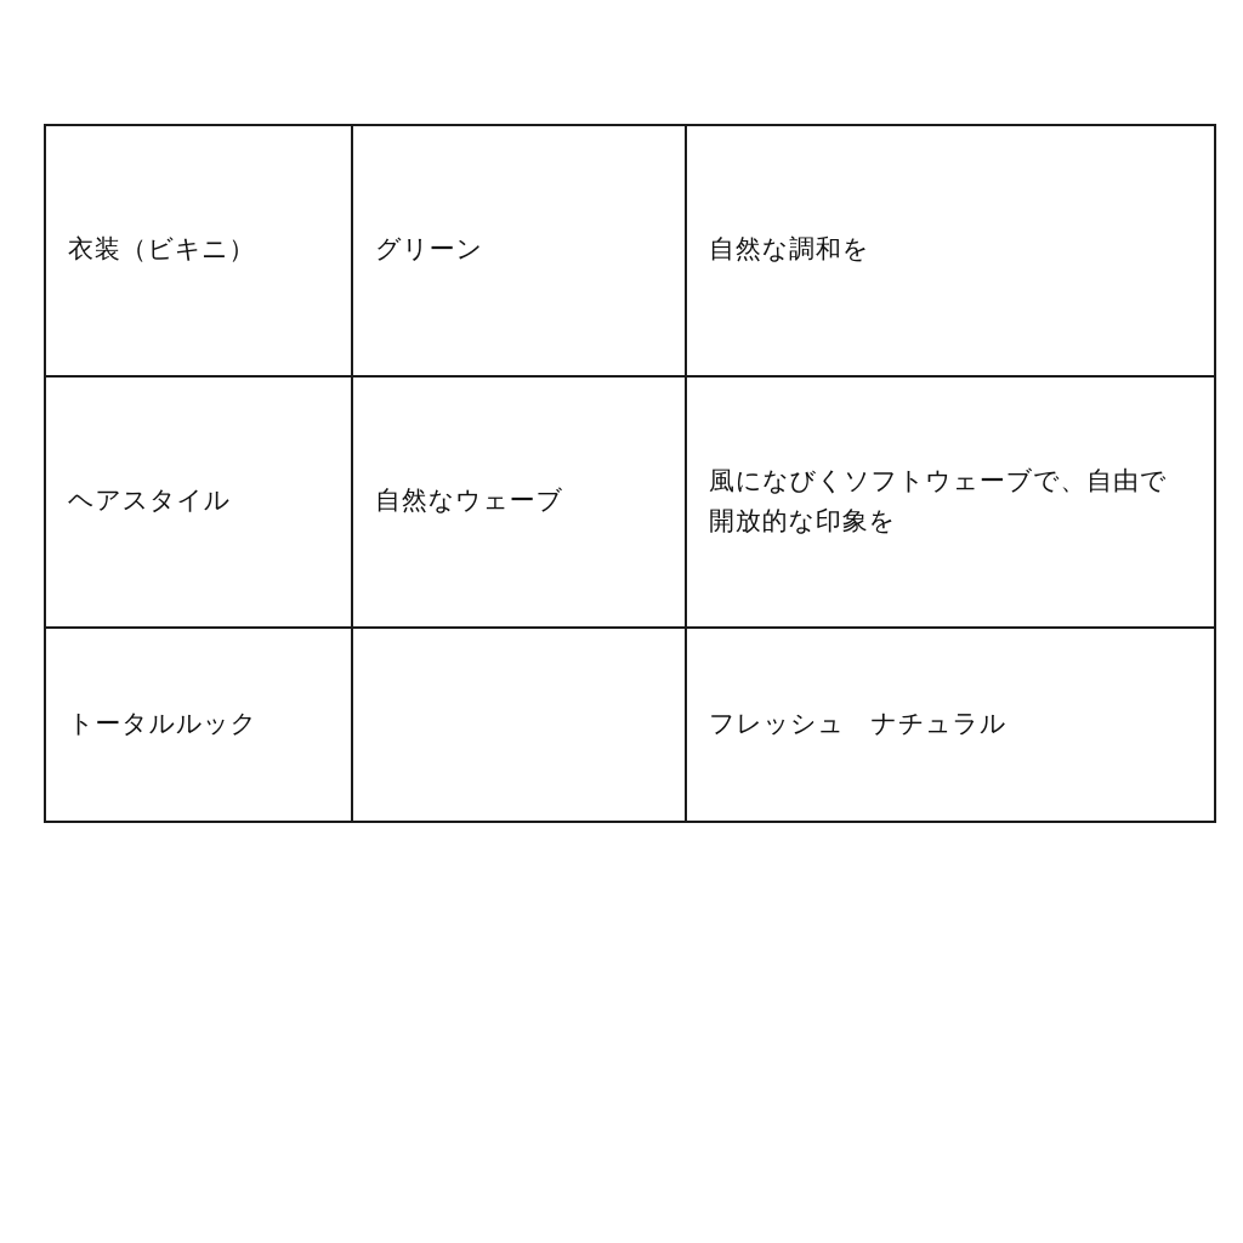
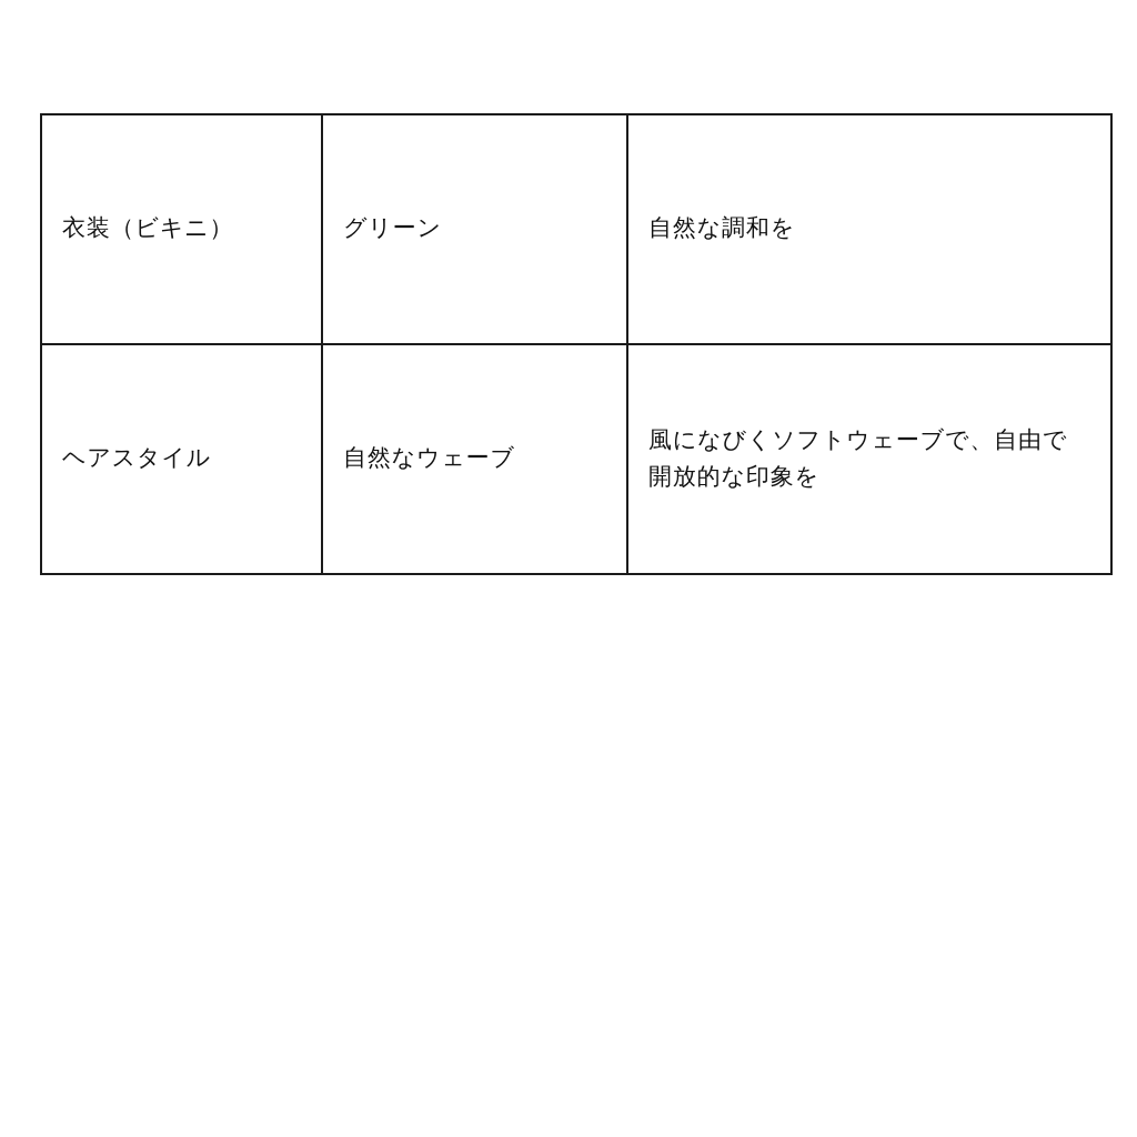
  衣装（ビキニ）	グリーン	自然な調和を
  ヘアスタイル	自然なウェーブ	風になびくソフトウェーブで、自由で開放的な印象を
- トータルルック		フレッシュ ナチュラル
